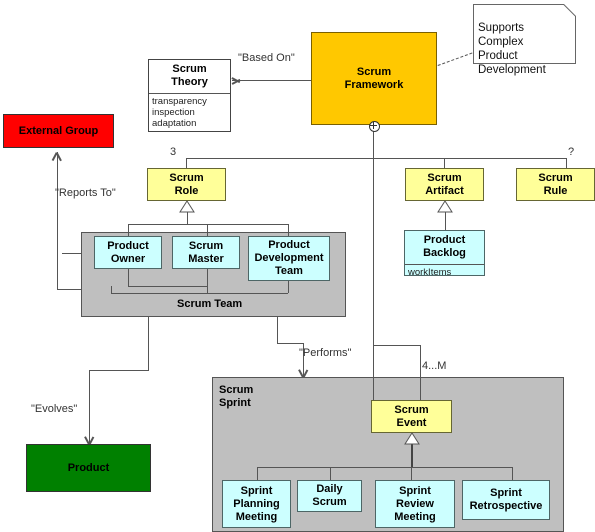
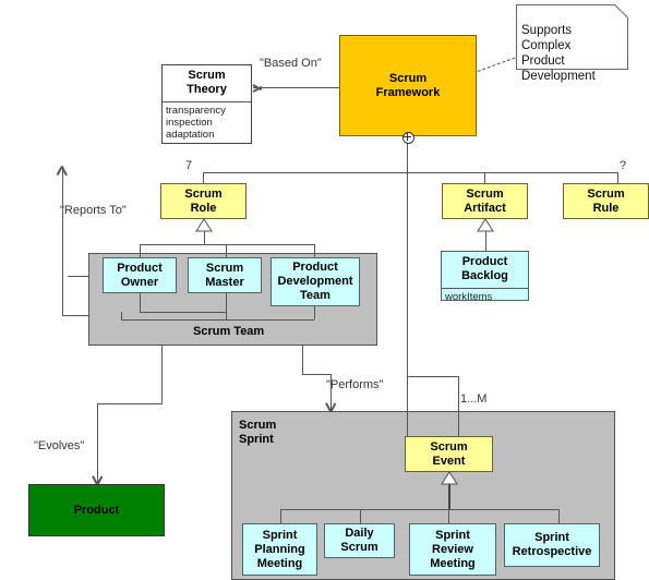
  Supports
  Complex
  Product
  Development
  Scrum
  Framework
  Scrum
  Theory
  transparency
  inspection
  adaptation
  "Based On"
- 3
+ 7
  ?
  Scrum
  Role
  Scrum
  Artifact
  Scrum
  Rule
  Product
  Backlog
  workItems
- External Group
  "Reports To"
  Scrum Team
  Product
  Owner
  Scrum
  Master
  Product
  Development
  Team
  Product
  "Evolves"
  "Performs"
- 4...M
+ 1...M
  Scrum
  Sprint
  Scrum
  Event
  Sprint
  Planning
  Meeting
  Daily
  Scrum
  Sprint
  Review
  Meeting
  Sprint
  Retrospective
